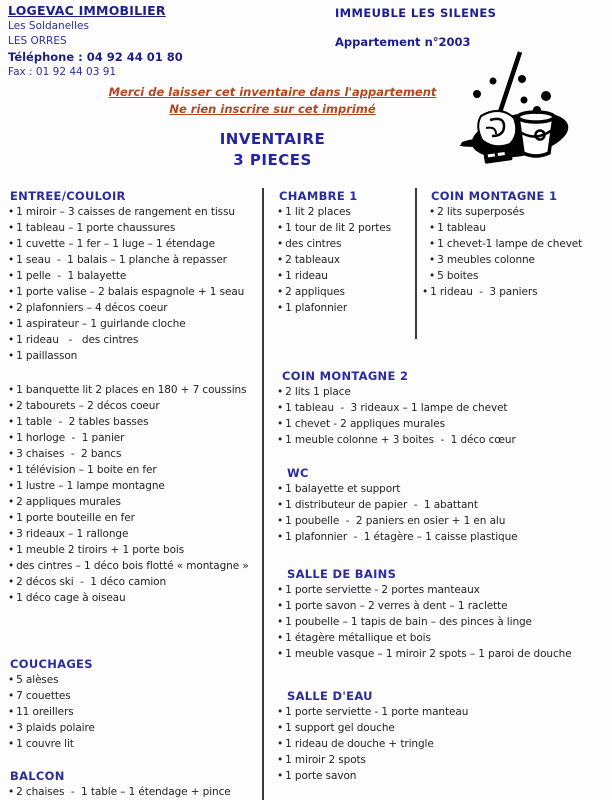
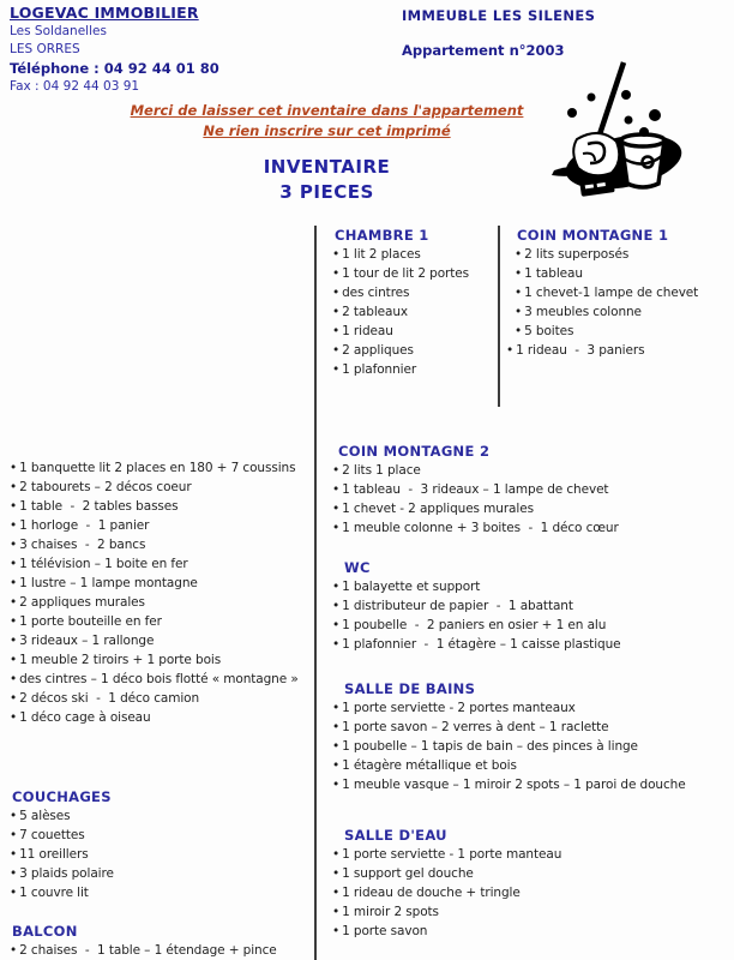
  LOGEVAC IMMOBILIER
  Les Soldanelles
  LES ORRES
  Téléphone : 04 92 44 01 80
- Fax : 01 92 44 03 91
+ Fax : 04 92 44 03 91
  IMMEUBLE LES SILENES
  Appartement n°2003
  Merci de laisser cet inventaire dans l'appartement
  Ne rien inscrire sur cet imprimé
  INVENTAIRE
  3 PIECES
- ENTREE/COULOIR
- 1 miroir – 3 caisses de rangement en tissu
- 1 tableau – 1 porte chaussures
- 1 cuvette – 1 fer – 1 luge – 1 étendage
- 1 seau - 1 balais – 1 planche à repasser
- 1 pelle - 1 balayette
- 1 porte valise – 2 balais espagnole + 1 seau
- 2 plafonniers – 4 décos coeur
- 1 aspirateur – 1 guirlande cloche
- 1 rideau - des cintres
- 1 paillasson
  1 banquette lit 2 places en 180 + 7 coussins
  2 tabourets – 2 décos coeur
  1 table - 2 tables basses
  1 horloge - 1 panier
  3 chaises - 2 bancs
  1 télévision – 1 boite en fer
  1 lustre – 1 lampe montagne
  2 appliques murales
  1 porte bouteille en fer
  3 rideaux – 1 rallonge
  1 meuble 2 tiroirs + 1 porte bois
  des cintres – 1 déco bois flotté « montagne »
  2 décos ski - 1 déco camion
  1 déco cage à oiseau
  COUCHAGES
  5 alèses
  7 couettes
  11 oreillers
  3 plaids polaire
  1 couvre lit
  BALCON
  2 chaises - 1 table – 1 étendage + pince
  CHAMBRE 1
  1 lit 2 places
  1 tour de lit 2 portes
  des cintres
  2 tableaux
  1 rideau
  2 appliques
  1 plafonnier
  COIN MONTAGNE 1
  2 lits superposés
  1 tableau
  1 chevet-1 lampe de chevet
  3 meubles colonne
  5 boites
  1 rideau - 3 paniers
  COIN MONTAGNE 2
  2 lits 1 place
  1 tableau - 3 rideaux – 1 lampe de chevet
  1 chevet - 2 appliques murales
  1 meuble colonne + 3 boites - 1 déco cœur
  WC
  1 balayette et support
  1 distributeur de papier - 1 abattant
  1 poubelle - 2 paniers en osier + 1 en alu
  1 plafonnier - 1 étagère – 1 caisse plastique
  SALLE DE BAINS
  1 porte serviette - 2 portes manteaux
  1 porte savon – 2 verres à dent – 1 raclette
  1 poubelle – 1 tapis de bain – des pinces à linge
  1 étagère métallique et bois
  1 meuble vasque – 1 miroir 2 spots – 1 paroi de douche
  SALLE D'EAU
  1 porte serviette - 1 porte manteau
  1 support gel douche
  1 rideau de douche + tringle
  1 miroir 2 spots
  1 porte savon
